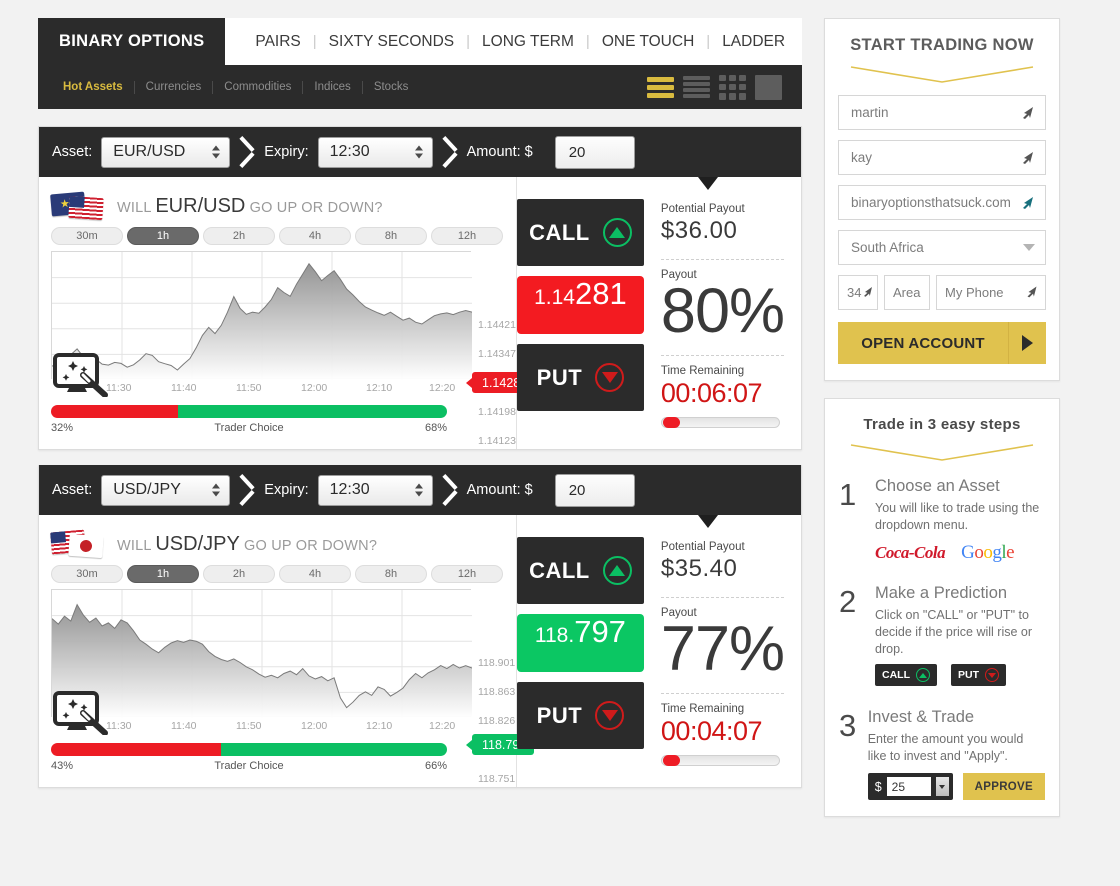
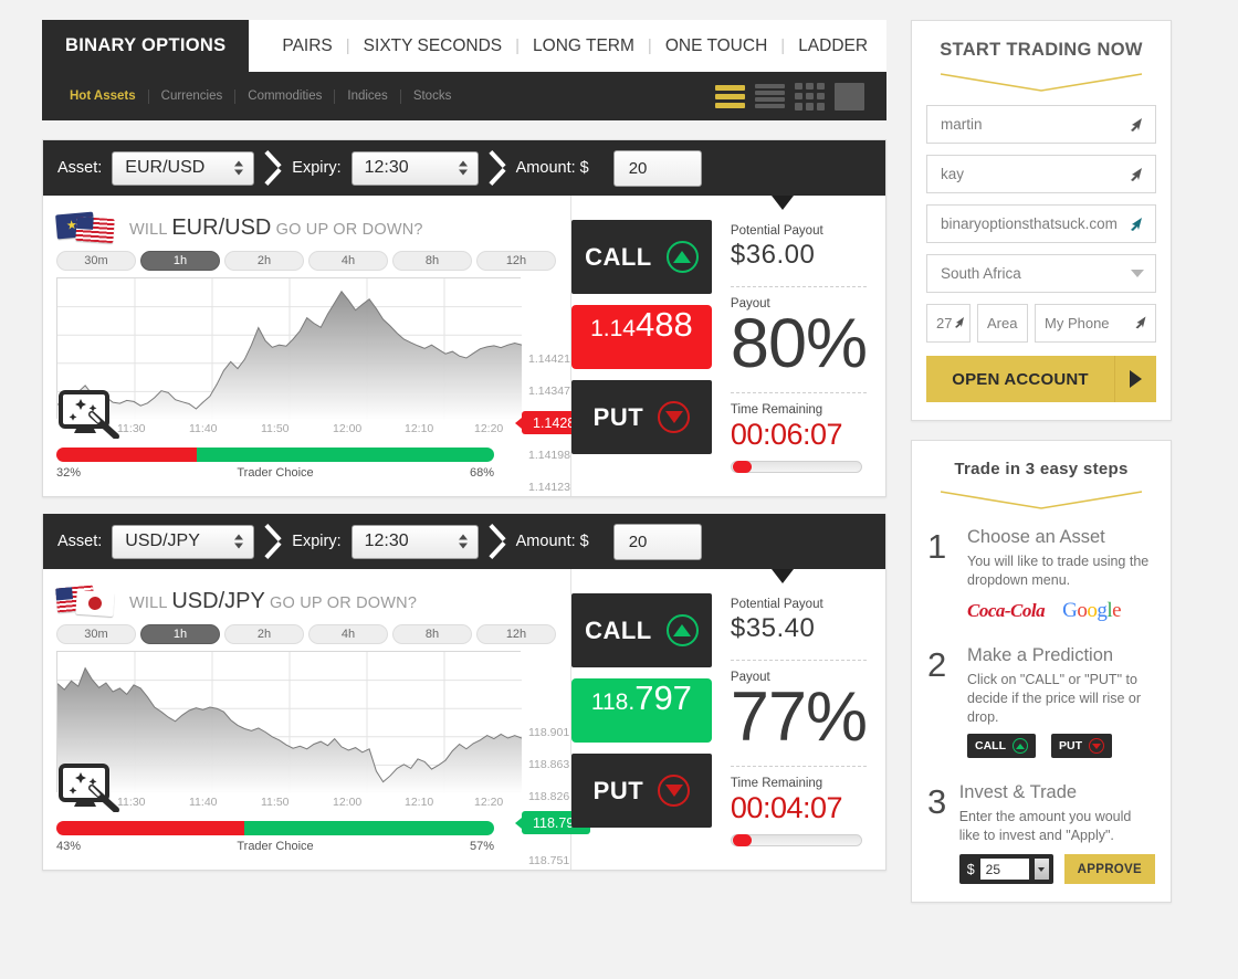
  BINARY OPTIONS
  PAIRS
  |
  SIXTY SECONDS
  |
  LONG TERM
  |
  ONE TOUCH
  |
  LADDER
  Hot Assets
  Currencies
  Commodities
  Indices
  Stocks
  Asset:
  EUR/USD
  Expiry:
  12:30
  Amount: $
  20
  WILL EUR/USD GO UP OR DOWN?
  30m
  1h
  2h
  4h
  8h
  12h
  1.14421
  1.14347
  1.14198
  1.14123
  1.142
  11:30
  11:40
  11:50
  12:00
  12:10
  12:20
  32%
  Trader Choice
  68%
  CALL
  1.14
- 281
+ 488
  PUT
  Potential Payout
  $36.00
  Payout
  80%
  Time Remaining
  00:06:07
  Asset:
  USD/JPY
  Expiry:
  12:30
  Amount: $
  20
  WILL USD/JPY GO UP OR DOWN?
  30m
  1h
  2h
  4h
  8h
  12h
  118.901
  118.863
  118.826
  118.751
  118.79
  11:30
  11:40
  11:50
  12:00
  12:10
  12:20
  43%
  Trader Choice
- 66%
+ 57%
  CALL
  118.
  797
  PUT
  Potential Payout
  $35.40
  Payout
  77%
  Time Remaining
  00:04:07
  START TRADING NOW
  martin
  kay
  binaryoptionsthatsuck.com
  South Africa
- 34
+ 27
  Area
  My Phone
  OPEN ACCOUNT
  Trade in 3 easy steps
  1
  Choose an Asset
  You will like to trade using the dropdown menu.
  Coca-Cola
  Google
  2
  Make a Prediction
  Click on "CALL" or "PUT" to decide if the price will rise or drop.
  CALL
  PUT
  3
  Invest & Trade
  Enter the amount you would like to invest and "Apply".
  $
  25
  APPROVE
